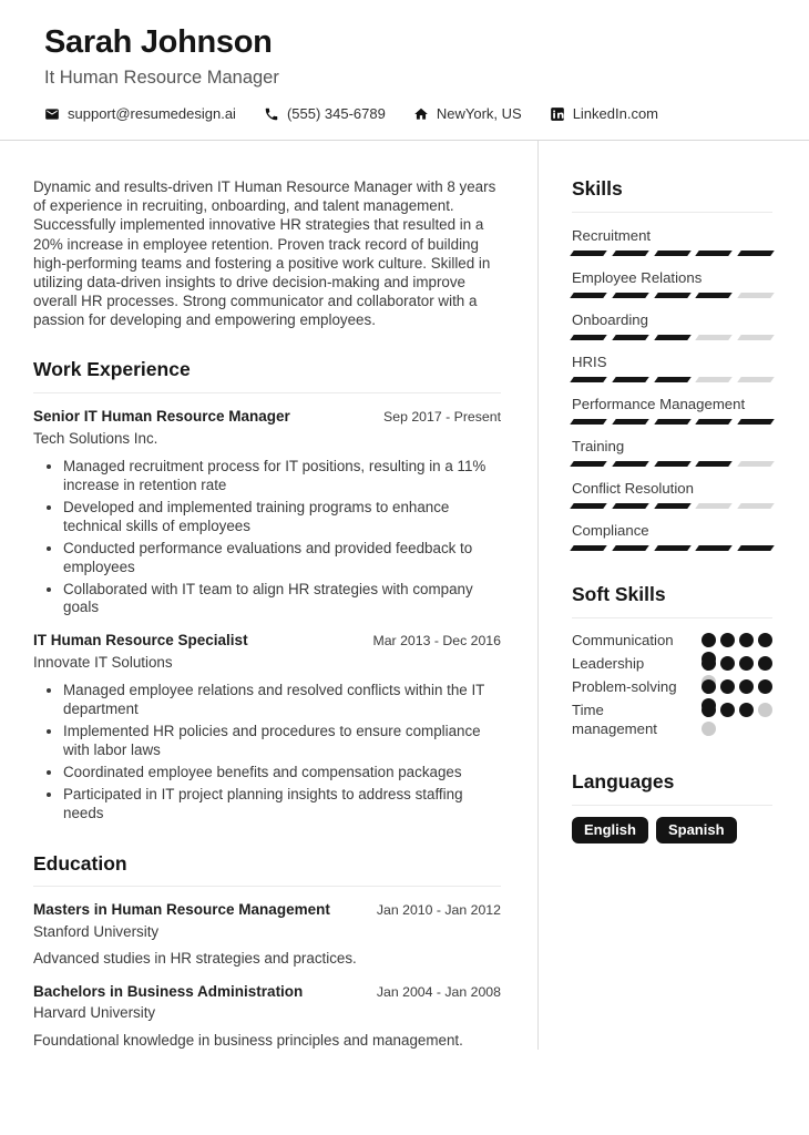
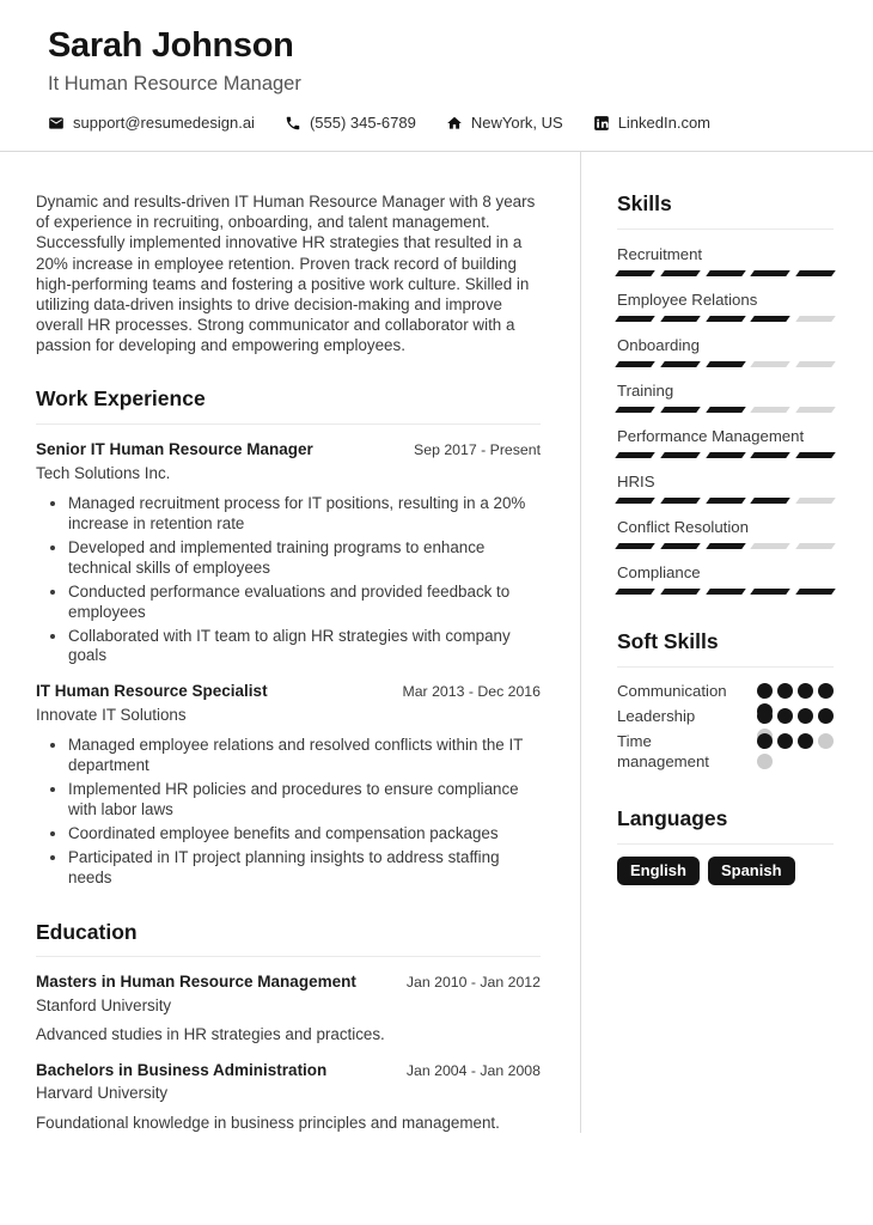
  Sarah Johnson
  It Human Resource Manager
  support@resumedesign.ai
  (555) 345-6789
  NewYork, US
  LinkedIn.com
  Dynamic and results-driven IT Human Resource Manager with 8 years of experience in recruiting, onboarding, and talent management. Successfully implemented innovative HR strategies that resulted in a 20% increase in employee retention. Proven track record of building high-performing teams and fostering a positive work culture. Skilled in utilizing data-driven insights to drive decision-making and improve overall HR processes. Strong communicator and collaborator with a passion for developing and empowering employees.
  Work Experience
  Senior IT Human Resource Manager
  Sep 2017 - Present
  Tech Solutions Inc.
- Managed recruitment process for IT positions, resulting in a 11% increase in retention rate
+ Managed recruitment process for IT positions, resulting in a 20% increase in retention rate
  Developed and implemented training programs to enhance technical skills of employees
  Conducted performance evaluations and provided feedback to employees
  Collaborated with IT team to align HR strategies with company goals
  IT Human Resource Specialist
  Mar 2013 - Dec 2016
  Innovate IT Solutions
  Managed employee relations and resolved conflicts within the IT department
  Implemented HR policies and procedures to ensure compliance with labor laws
  Coordinated employee benefits and compensation packages
  Participated in IT project planning insights to address staffing needs
  Education
  Masters in Human Resource Management
  Jan 2010 - Jan 2012
  Stanford University
  Advanced studies in HR strategies and practices.
  Bachelors in Business Administration
  Jan 2004 - Jan 2008
  Harvard University
  Foundational knowledge in business principles and management.
  Skills
  Recruitment
  Employee Relations
  Onboarding
- HRIS
+ Training
  Performance Management
- Training
+ HRIS
  Conflict Resolution
  Compliance
  Soft Skills
  Communication
  Leadership
- Problem-solving
  Time management
  Languages
  English
  Spanish
